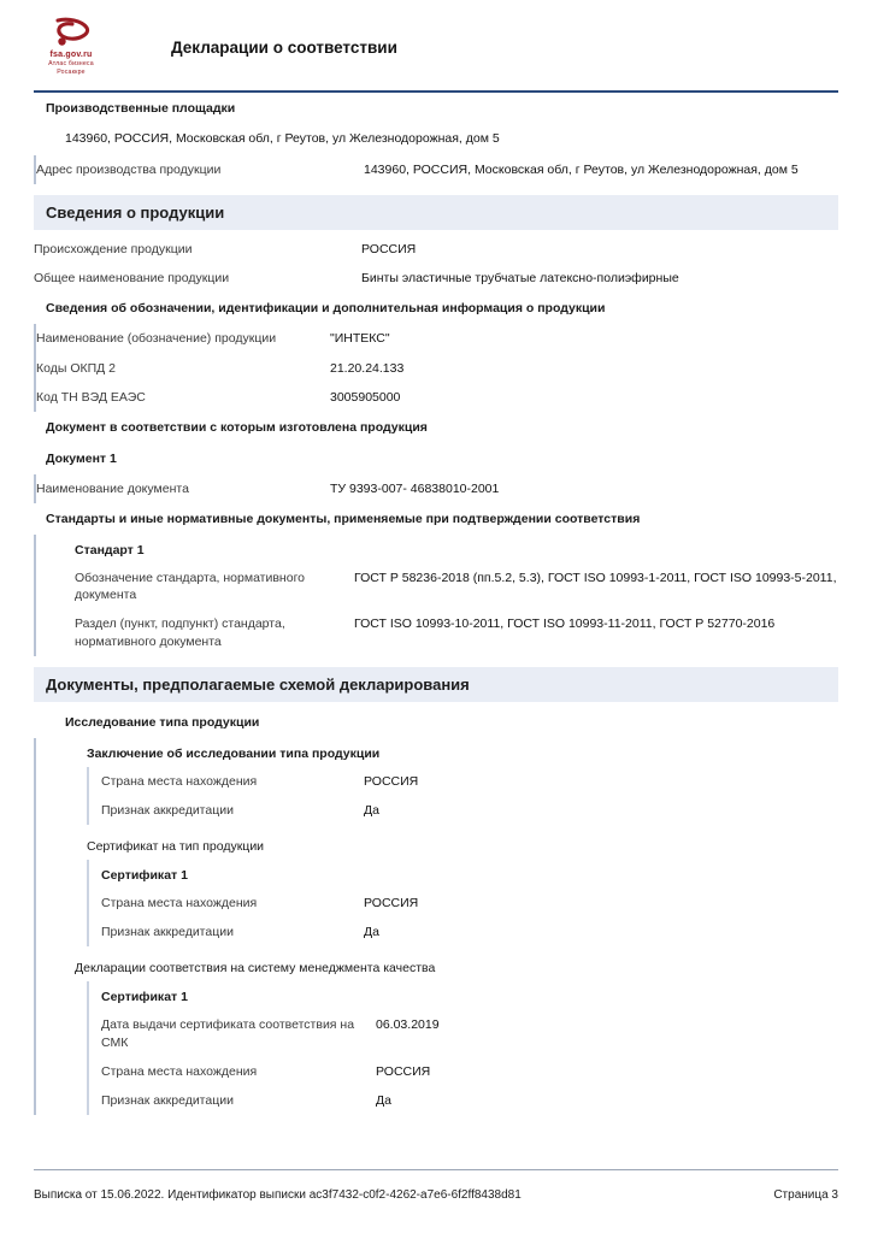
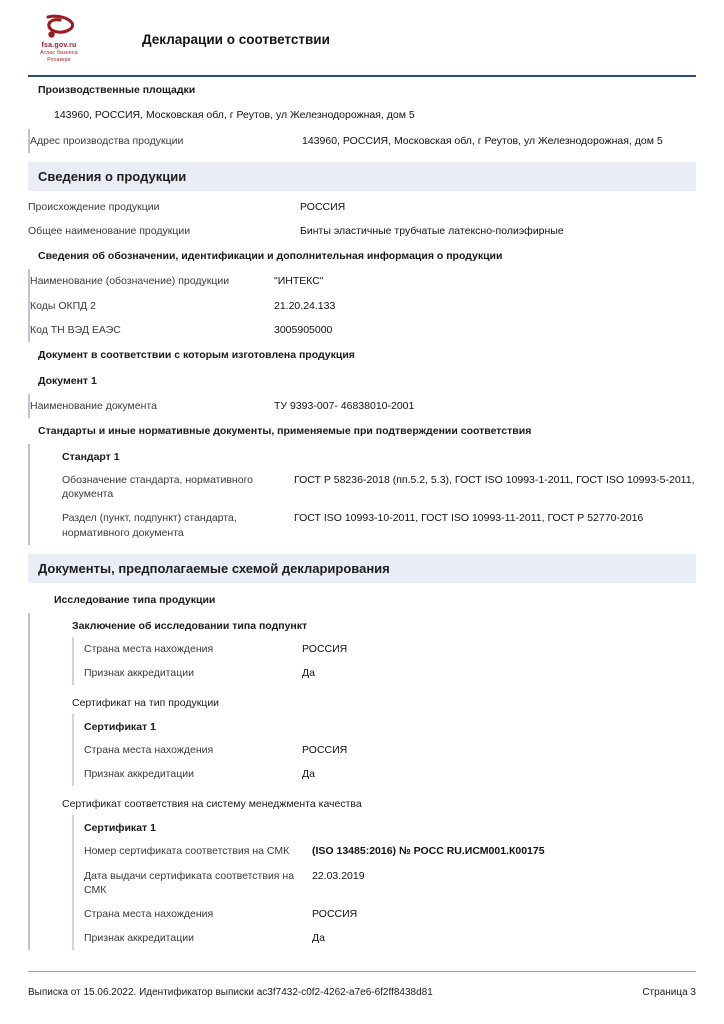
  Декларации о соответствии
  Производственные площадки
  143960, РОССИЯ, Московская обл, г Реутов, ул Железнодорожная, дом 5
  Адрес производства продукции
  143960, РОССИЯ, Московская обл, г Реутов, ул Железнодорожная, дом 5
  Сведения о продукции
  Происхождение продукции
  РОССИЯ
  Общее наименование продукции
  Бинты эластичные трубчатые латексно-полиэфирные
  Сведения об обозначении, идентификации и дополнительная информация о продукции
  Наименование (обозначение) продукции
  "ИНТЕКС"
  Коды ОКПД 2
  21.20.24.133
  Код ТН ВЭД ЕАЭС
  3005905000
  Документ в соответствии с которым изготовлена продукция
  Документ 1
  Наименование документа
  ТУ 9393-007- 46838010-2001
  Стандарты и иные нормативные документы, применяемые при подтверждении соответствия
  Стандарт 1
  Обозначение стандарта, нормативного документа
  ГОСТ Р 58236-2018 (пп.5.2, 5.3), ГОСТ ISO 10993-1-2011, ГОСТ ISO 10993-5-2011,
  Раздел (пункт, подпункт) стандарта, нормативного документа
  ГОСТ ISO 10993-10-2011, ГОСТ ISO 10993-11-2011, ГОСТ Р 52770-2016
  Документы, предполагаемые схемой декларирования
  Исследование типа продукции
- Заключение об исследовании типа продукции
+ Заключение об исследовании типа подпункт
  Страна места нахождения
  РОССИЯ
  Признак аккредитации
  Да
  Сертификат на тип продукции
  Сертификат 1
  Страна места нахождения
  РОССИЯ
  Признак аккредитации
  Да
- Декларации соответствия на систему менеджмента качества
+ Сертификат соответствия на систему менеджмента качества
  Сертификат 1
+ Номер сертификата соответствия на СМК
+ (ISO 13485:2016) № РОСС RU.ИСМ001.К00175
  Дата выдачи сертификата соответствия на СМК
- 06.03.2019
+ 22.03.2019
  Страна места нахождения
  РОССИЯ
  Признак аккредитации
  Да
  Выписка от 15.06.2022. Идентификатор выписки ac3f7432-c0f2-4262-a7e6-6f2ff8438d81
  Страница 3
